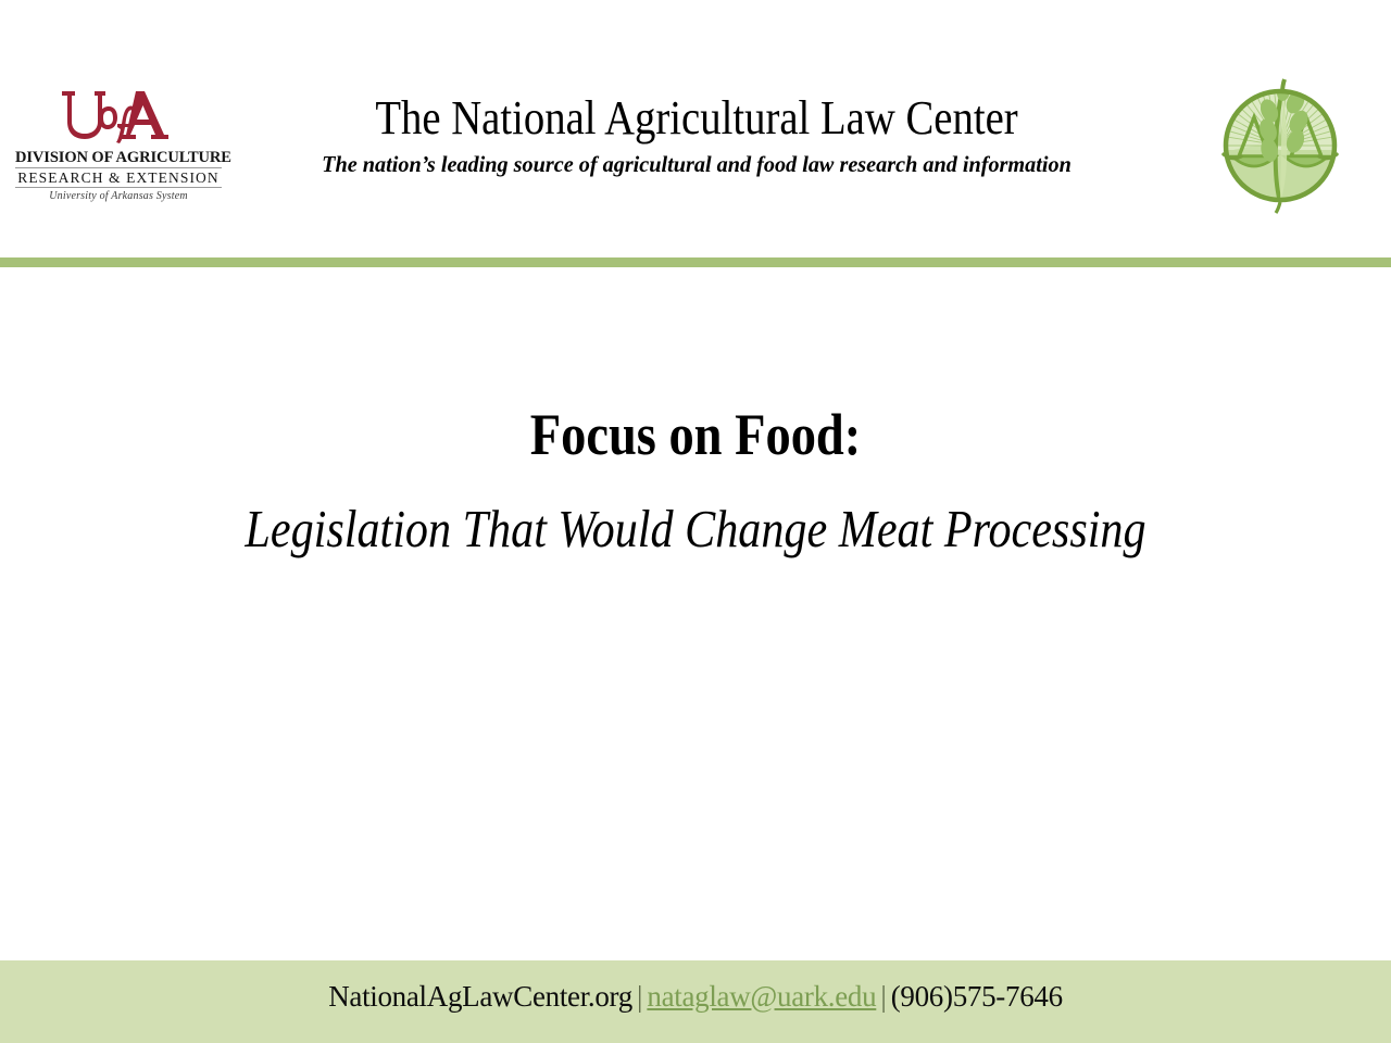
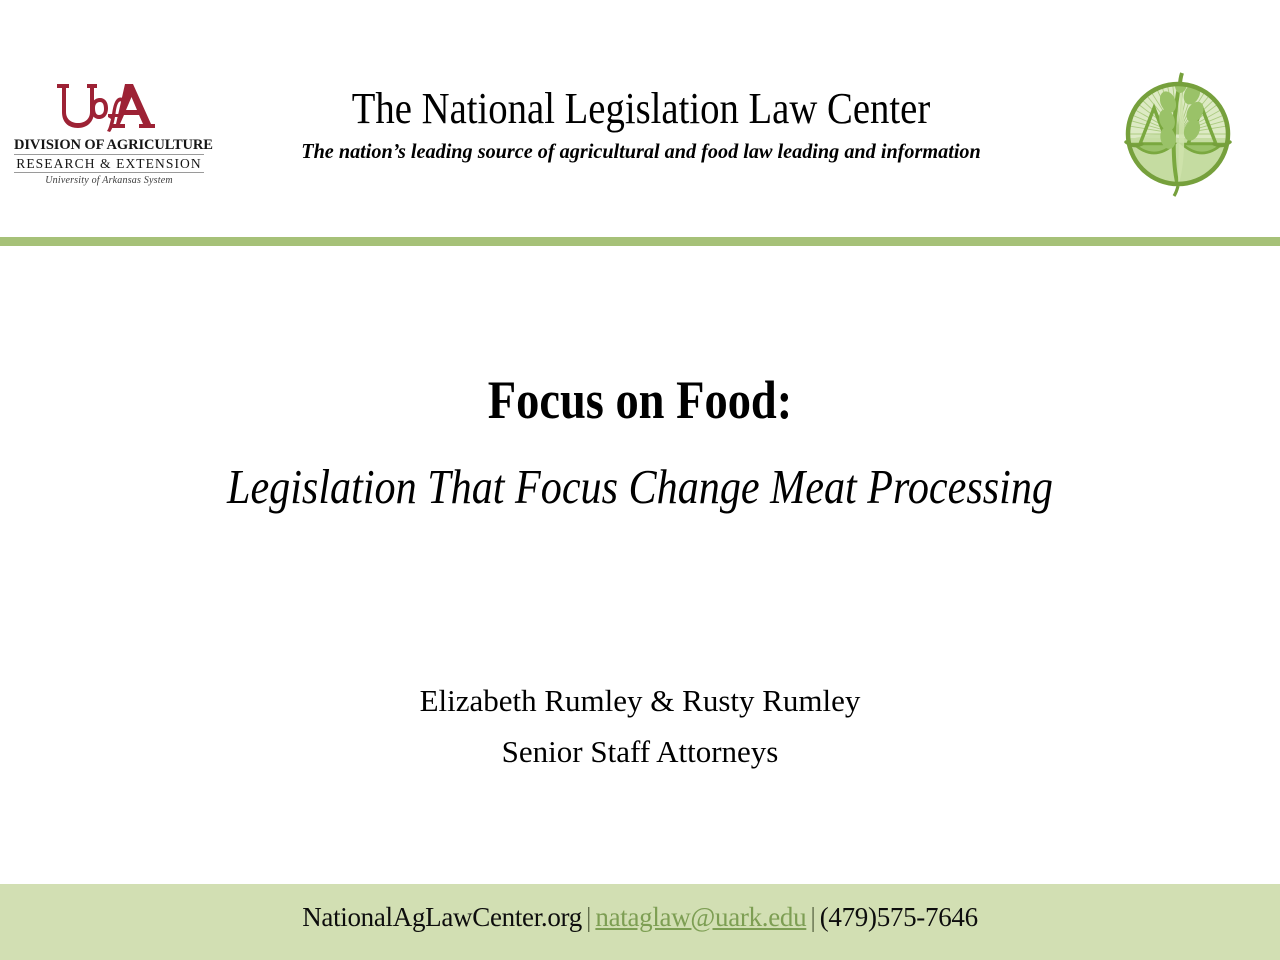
  DIVISION OF AGRICULTUR
  RESEARCH & EXTENSION
  University of Arkansas System
- The National Agricultural Law Center
+ The National Legislation Law Center
- The nation’s leading source of agricultural and food law research and information
+ The nation’s leading source of agricultural and food law leading and information
  Focus on Food:
- Legislation That Would Change Meat Processing
+ Legislation That Focus Change Meat Processing
+ Elizabeth Rumley & Rusty Rumley
+ Senior Staff Attorneys
- NationalAgLawCenter.org | nataglaw@uark.edu | (906)575-7646
+ NationalAgLawCenter.org | nataglaw@uark.edu | (479)575-7646
